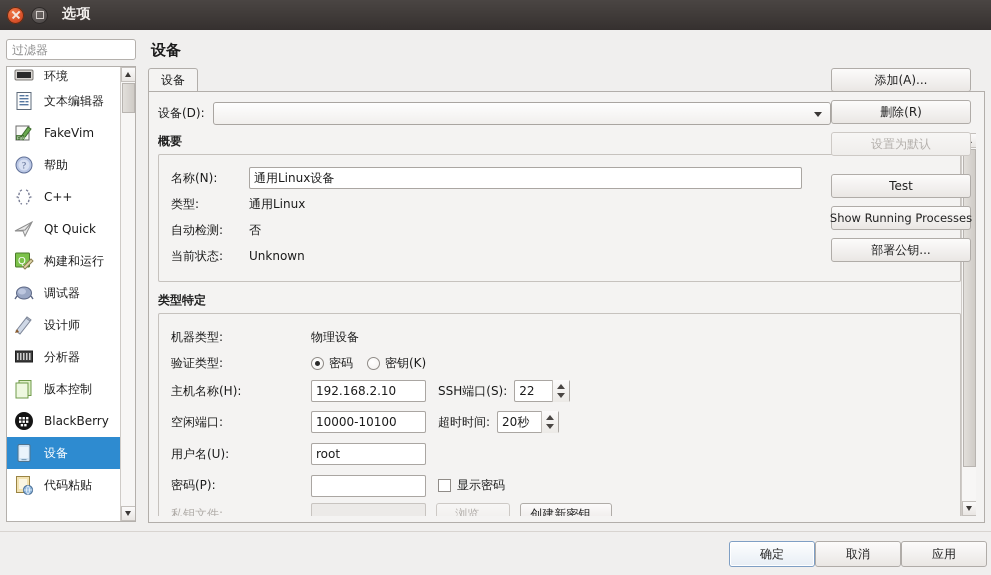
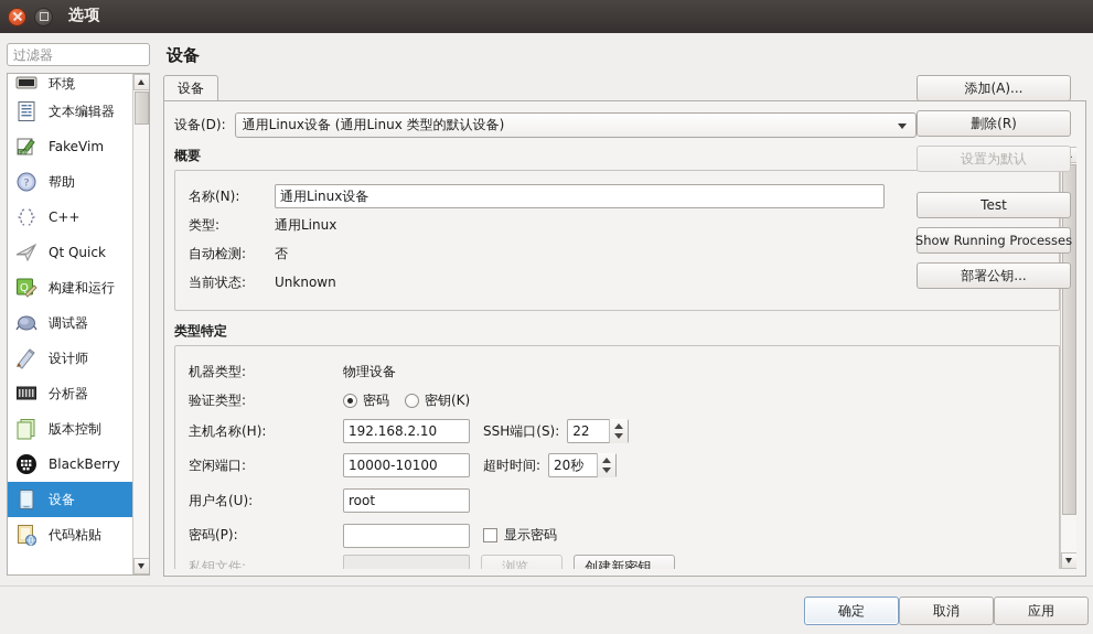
  选项
  过滤器
  环境
  文本编辑器
  FakeVim
  ?
  帮助
  C++
  Qt Quick
  Q
  构建和运行
  调试器
  设计师
  分析器
  版本控制
  BlackBerry
  设备
  代码粘贴
  设备
  设备
  设备(D):
+ 通用Linux设备 (通用Linux 类型的默认设备)
  概要
  名称(N):
  通用Linux设备
  类型:
  通用Linux
  自动检测:
  否
  当前状态:
  Unknown
  类型特定
  机器类型:
  物理设备
  验证类型:
  密码
  密钥(K)
  主机名称(H):
  192.168.2.10
  SSH端口(S):
  22
  空闲端口:
  10000-10100
  超时时间:
  20秒
  用户名(U):
  root
  密码(P):
  显示密码
  私钥文件:
  浏览...
  创建新密钥...
  添加(A)...
  删除(R)
  设置为默认
  Test
  Show Running Processes
  部署公钥...
  确定
  取消
  应用
